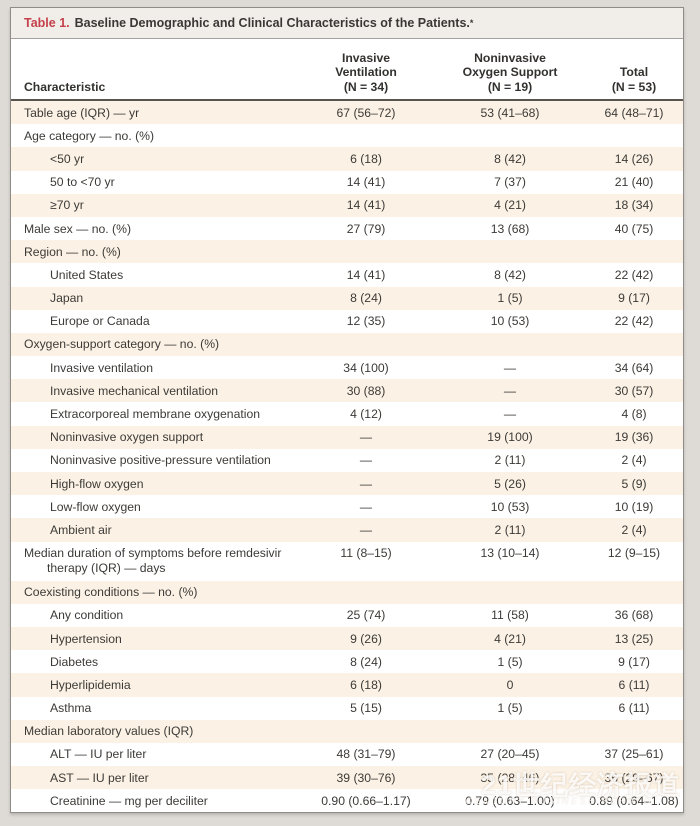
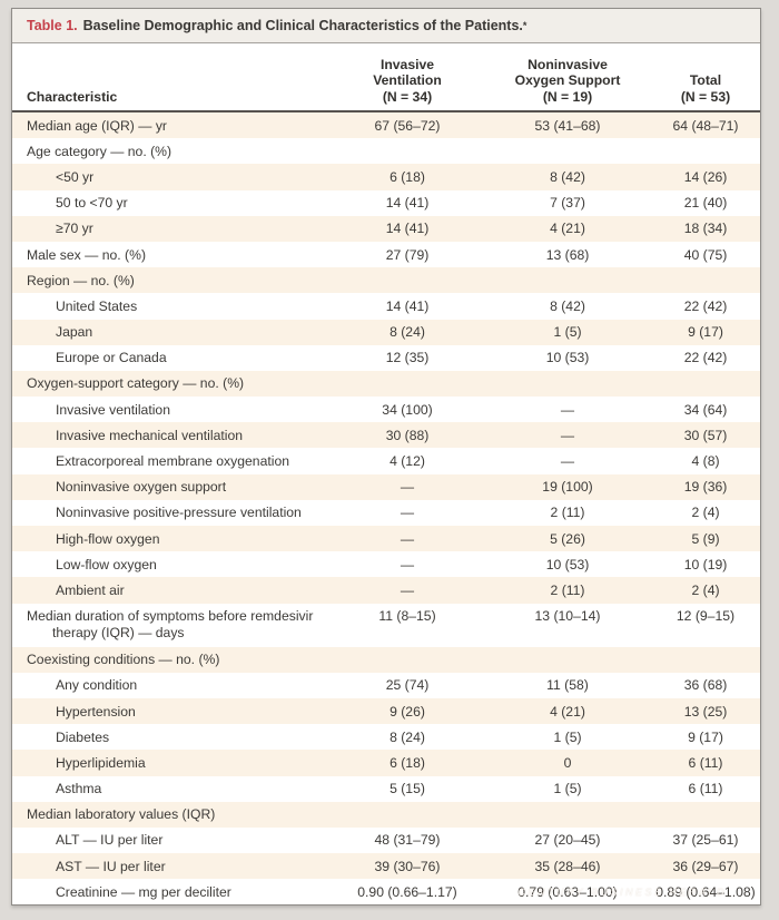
  Table 1.
  Baseline Demographic and Clinical Characteristics of the Patients.
  *
  Characteristic
  Invasive
  Ventilation
  (N = 34)
  Noninvasive
  Oxygen Support
  (N = 19)
  Total
  (N = 53)
- Table age (IQR) — yr
+ Median age (IQR) — yr
  67 (56–72)
  53 (41–68)
  64 (48–71)
  Age category — no. (%)
  <50 yr
  6 (18)
  8 (42)
  14 (26)
  50 to <70 yr
  14 (41)
  7 (37)
  21 (40)
  ≥70 yr
  14 (41)
  4 (21)
  18 (34)
  Male sex — no. (%)
  27 (79)
  13 (68)
  40 (75)
  Region — no. (%)
  United States
  14 (41)
  8 (42)
  22 (42)
  Japan
  8 (24)
  1 (5)
  9 (17)
  Europe or Canada
  12 (35)
  10 (53)
  22 (42)
  Oxygen-support category — no. (%)
  Invasive ventilation
  34 (100)
  —
  34 (64)
  Invasive mechanical ventilation
  30 (88)
  —
  30 (57)
  Extracorporeal membrane oxygenation
  4 (12)
  —
  4 (8)
  Noninvasive oxygen support
  —
  19 (100)
  19 (36)
  Noninvasive positive-pressure ventilation
  —
  2 (11)
  2 (4)
  High-flow oxygen
  —
  5 (26)
  5 (9)
  Low-flow oxygen
  —
  10 (53)
  10 (19)
  Ambient air
  —
  2 (11)
  2 (4)
  Median duration of symptoms before remdesivir
  therapy (IQR) — days
  11 (8–15)
  13 (10–14)
  12 (9–15)
  Coexisting conditions — no. (%)
  Any condition
  25 (74)
  11 (58)
  36 (68)
  Hypertension
  9 (26)
  4 (21)
  13 (25)
  Diabetes
  8 (24)
  1 (5)
  9 (17)
  Hyperlipidemia
  6 (18)
  0
  6 (11)
  Asthma
  5 (15)
  1 (5)
  6 (11)
  Median laboratory values (IQR)
  ALT — IU per liter
  48 (31–79)
  27 (20–45)
  37 (25–61)
  AST — IU per liter
  39 (30–76)
  35 (28–46)
  36 (29–67)
  Creatinine — mg per deciliter
  0.90 (0.66–1.17)
  0.79 (0.63–1.00)
  0.89 (0.64–1.08)
- 21世纪经济报道
  CENTURY BUSINESS HERALD
